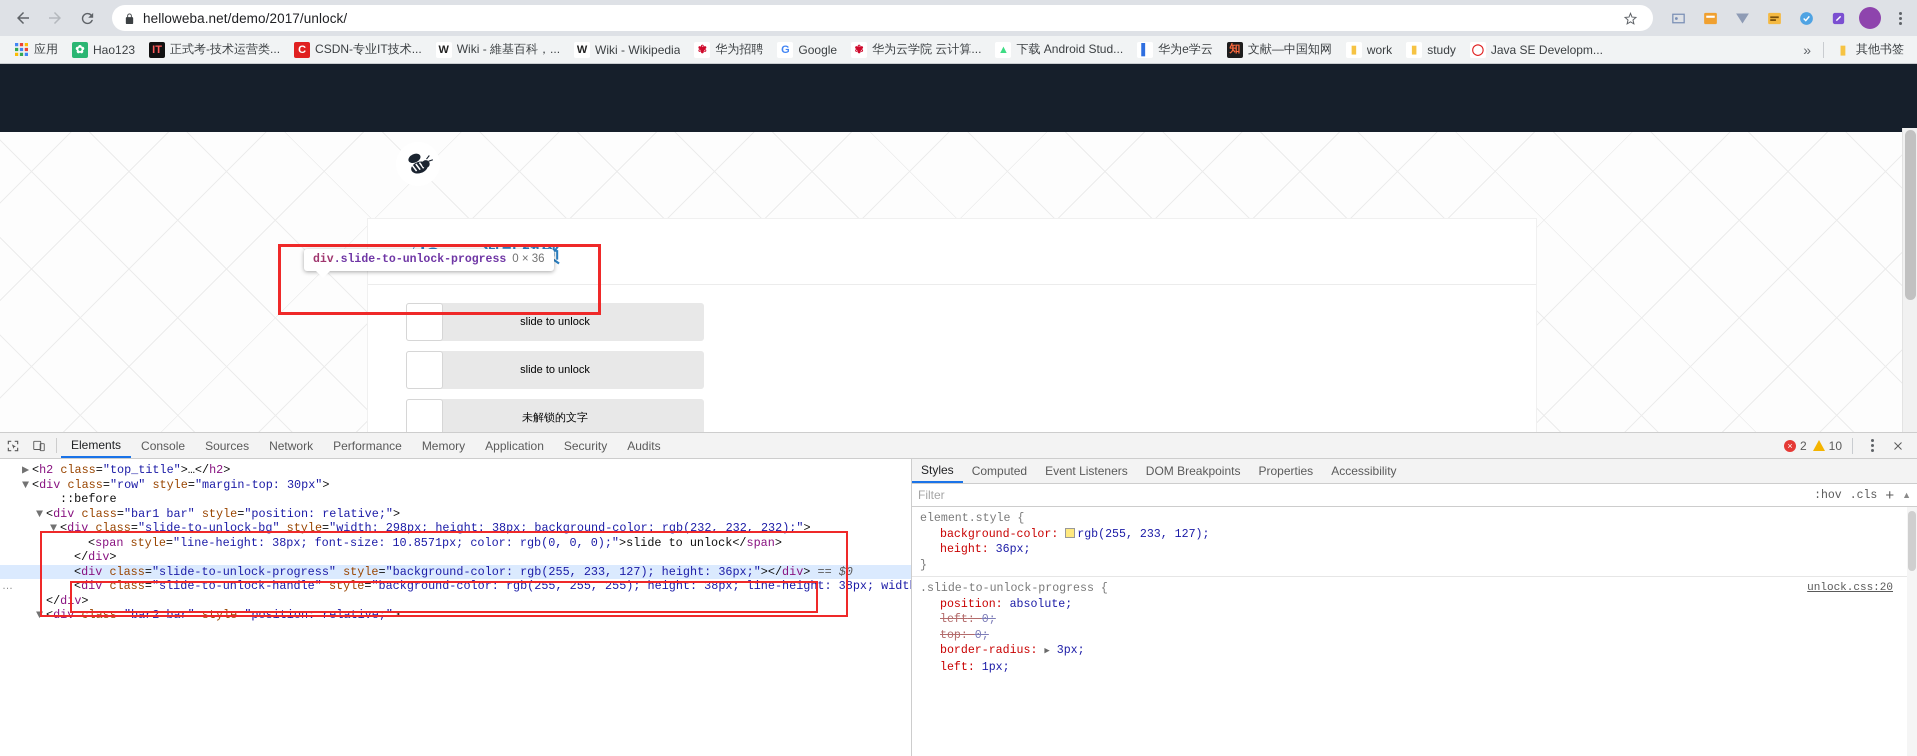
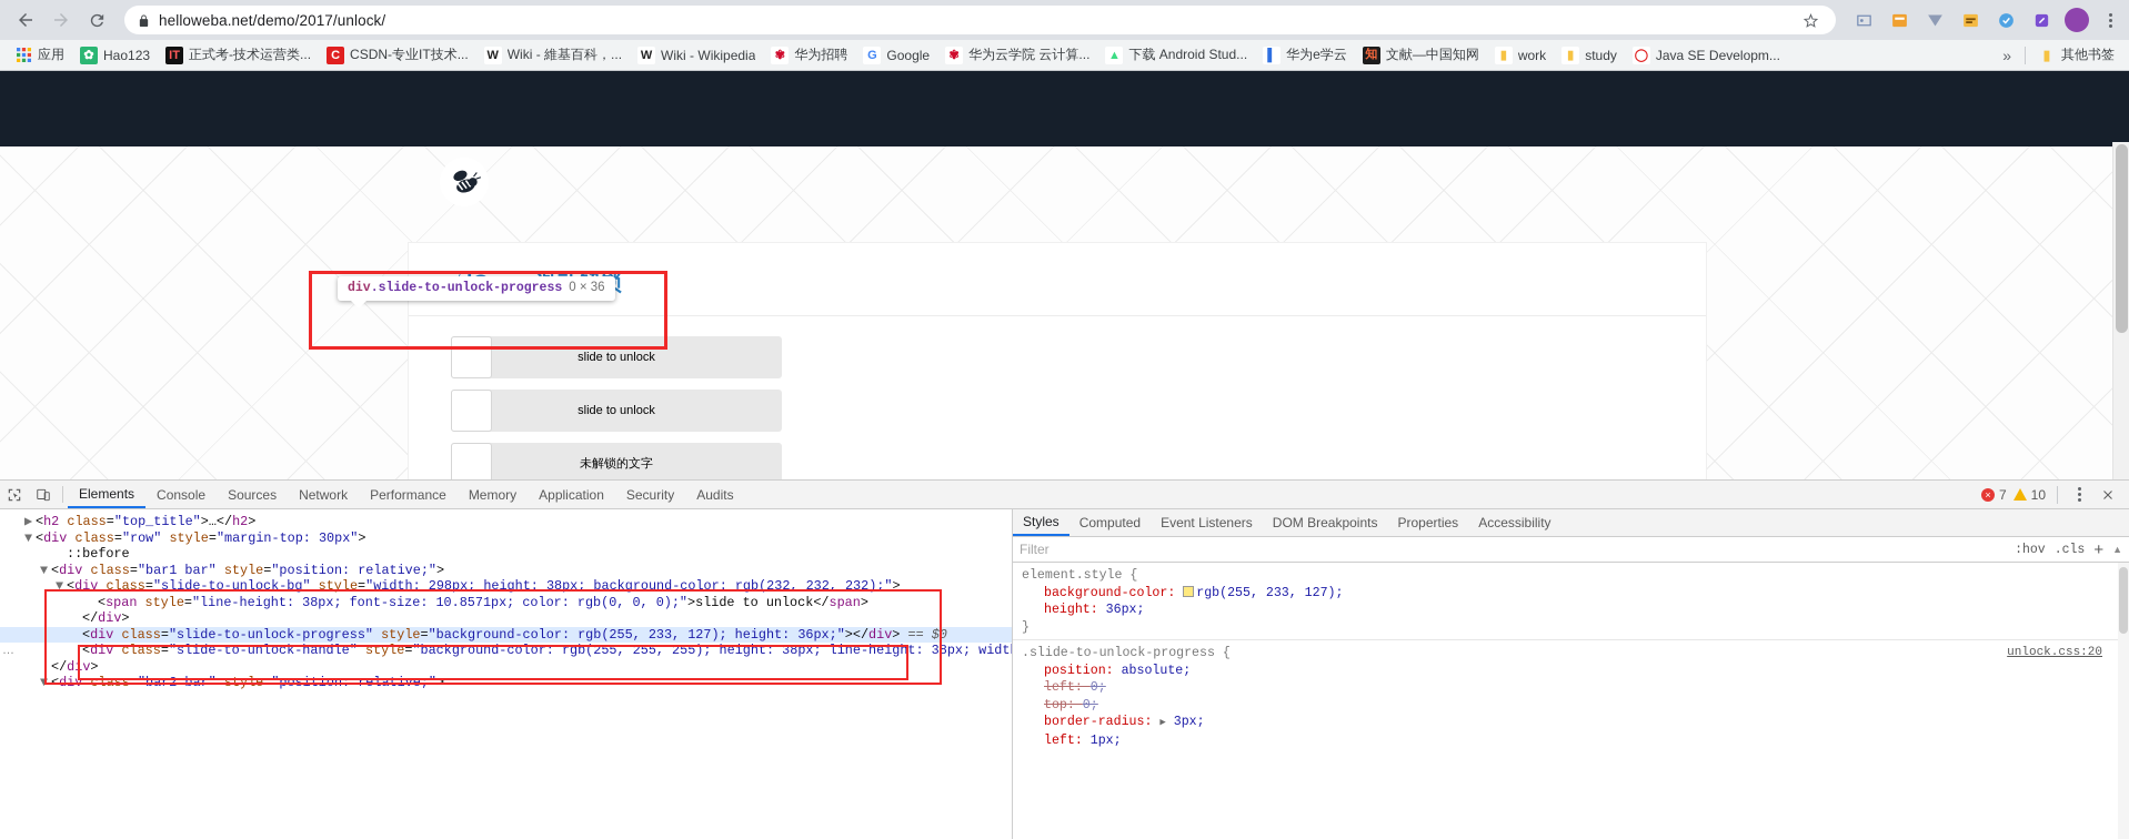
  helloweba.net/demo/2017/unlock/
  应用
  ✿
  Hao123
  IT
  正式考-技术运营类...
  C
  CSDN-专业IT技术...
  W
  Wiki - 維基百科，...
  W
  Wiki - Wikipedia
  ✾
  华为招聘
  G
  Google
  ✾
  华为云学院 云计算...
  ▲
  下载 Android Stud...
  ▌
  华为e学云
  知
  文献—中国知网
  ▮
  work
  ▮
  study
  ◯
  Java SE Developm...
  »
  ▮
  其他书签
  slide to unlock
  slide to unlock
  未解锁的文字
  div.slide-to-unlock-progress 0 × 36
  Elements
  Console
  Sources
  Network
  Performance
  Memory
  Application
  Security
  Audits
  ×
- 2
+ 7
  10
  ▶ <h2 class="top_title">…</h2>
  ▼ <div class="row" style="margin-top: 30px">
  ::before
  ▼ <div class="bar1 bar" style="position: relative;">
  ▼ <div class="slide-to-unlock-bg" style="width: 298px; height: 38px; background-color: rgb(232, 232, 232);">
  <span style="line-height: 38px; font-size: 10.8571px; color: rgb(0, 0, 0);">slide to unlock</span>
  </div>
  <div class="slide-to-unlock-progress" style="background-color: rgb(255, 233, 127); height: 36px;"></div> == $0
  <div class="slide-to-unlock-handle" style="background-color: rgb(255, 255, 255); height: 38px; line-height: 38px; widt
  </div>
  ▼ <div class="bar2 bar" style="position: relative;">
  …
  Styles
  Computed
  Event Listeners
  DOM Breakpoints
  Properties
  Accessibility
  Filter
  :hov
  .cls
  +
  ▲
  element.style {
  background-color: rgb(255, 233, 127);
  height: 36px;
  }
  .slide-to-unlock-progress {
  unlock.css:20
  position: absolute;
  left: 0;
  top: 0;
  border-radius: ▶ 3px;
  left: 1px;
